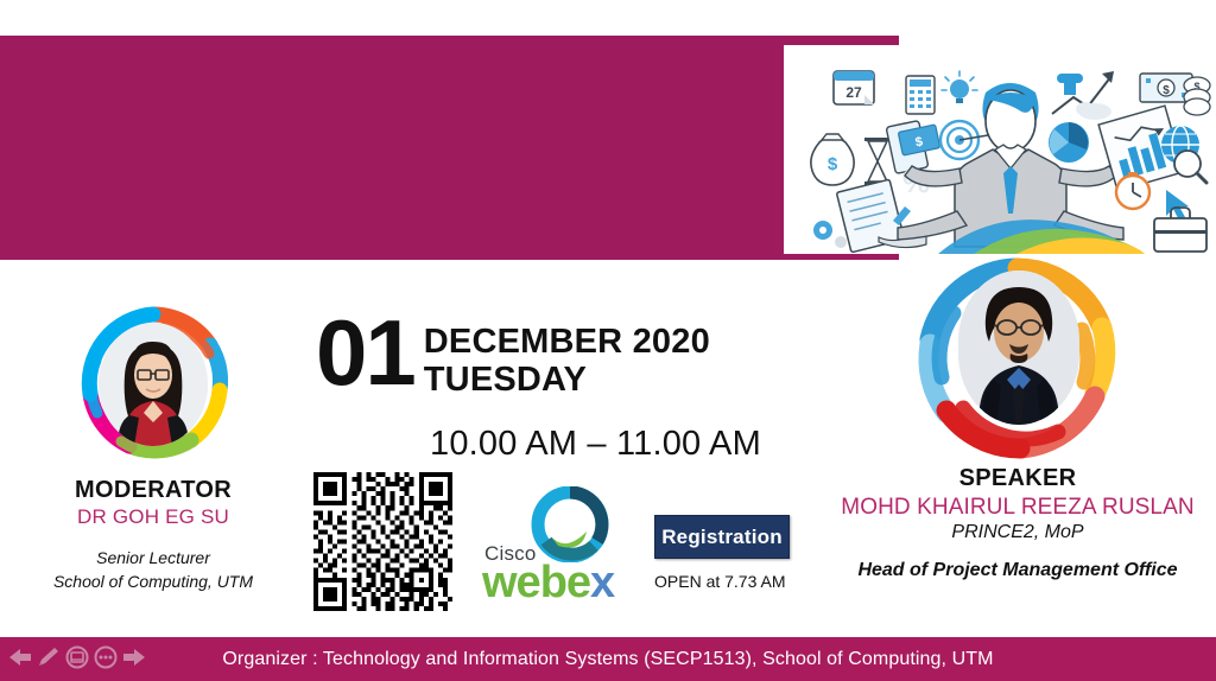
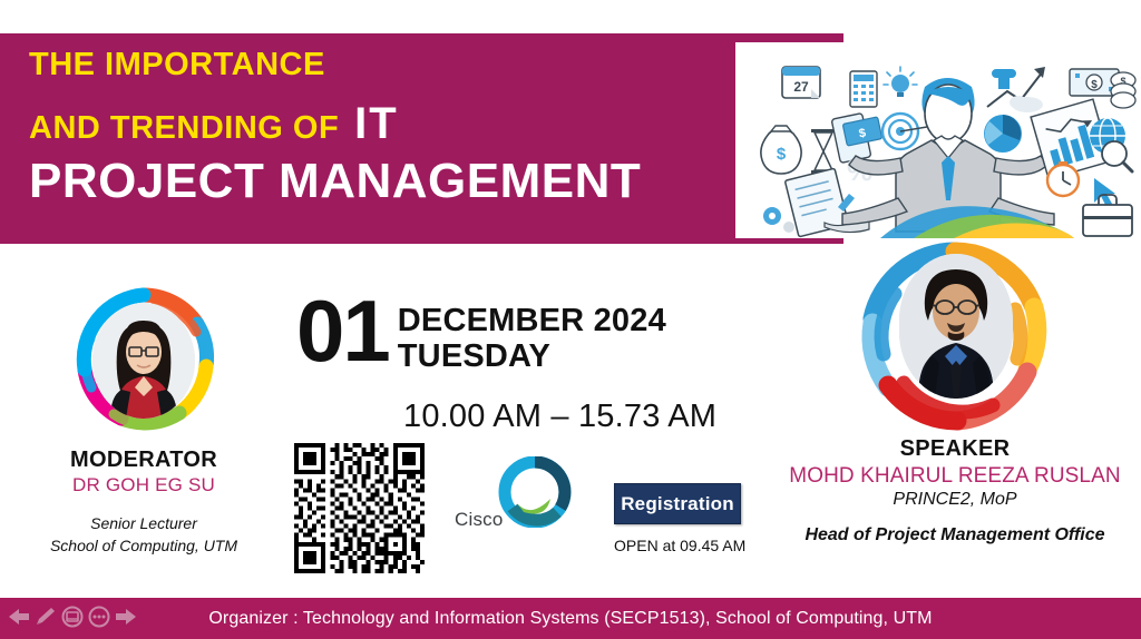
+ THE IMPORTANCE
+ AND TRENDING OF
+ IT
+ PROJECT MANAGEMENT
  27
  $
  $
  $
  MODERATOR
  DR GOH EG SU
  Senior Lecturer
  School of Computing, UTM
  01
- DECEMBER 2020
+ DECEMBER 2024
  TUESDAY
- 10.00 AM – 11.00 AM
+ 10.00 AM – 15.73 AM
  Cisco
- webex
  Registration
- OPEN at 7.73 AM
+ OPEN at 09.45 AM
  SPEAKER
  MOHD KHAIRUL REEZA RUSLAN
  PRINCE2, MoP
  Head of Project Management Office
  Organizer : Technology and Information Systems (SECP1513), School of Computing, UTM
